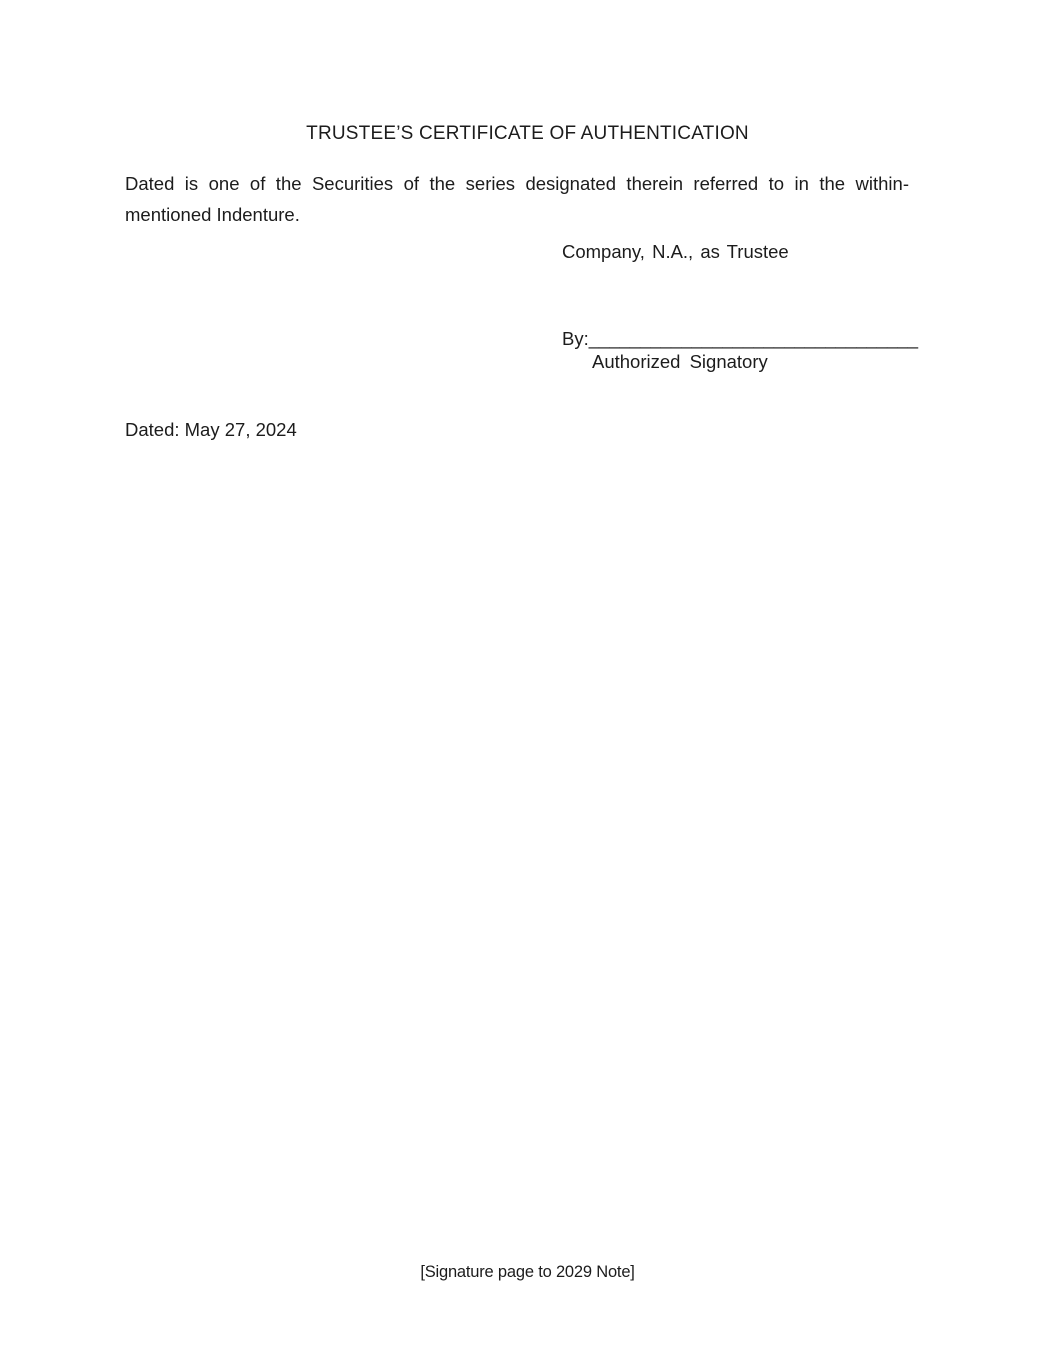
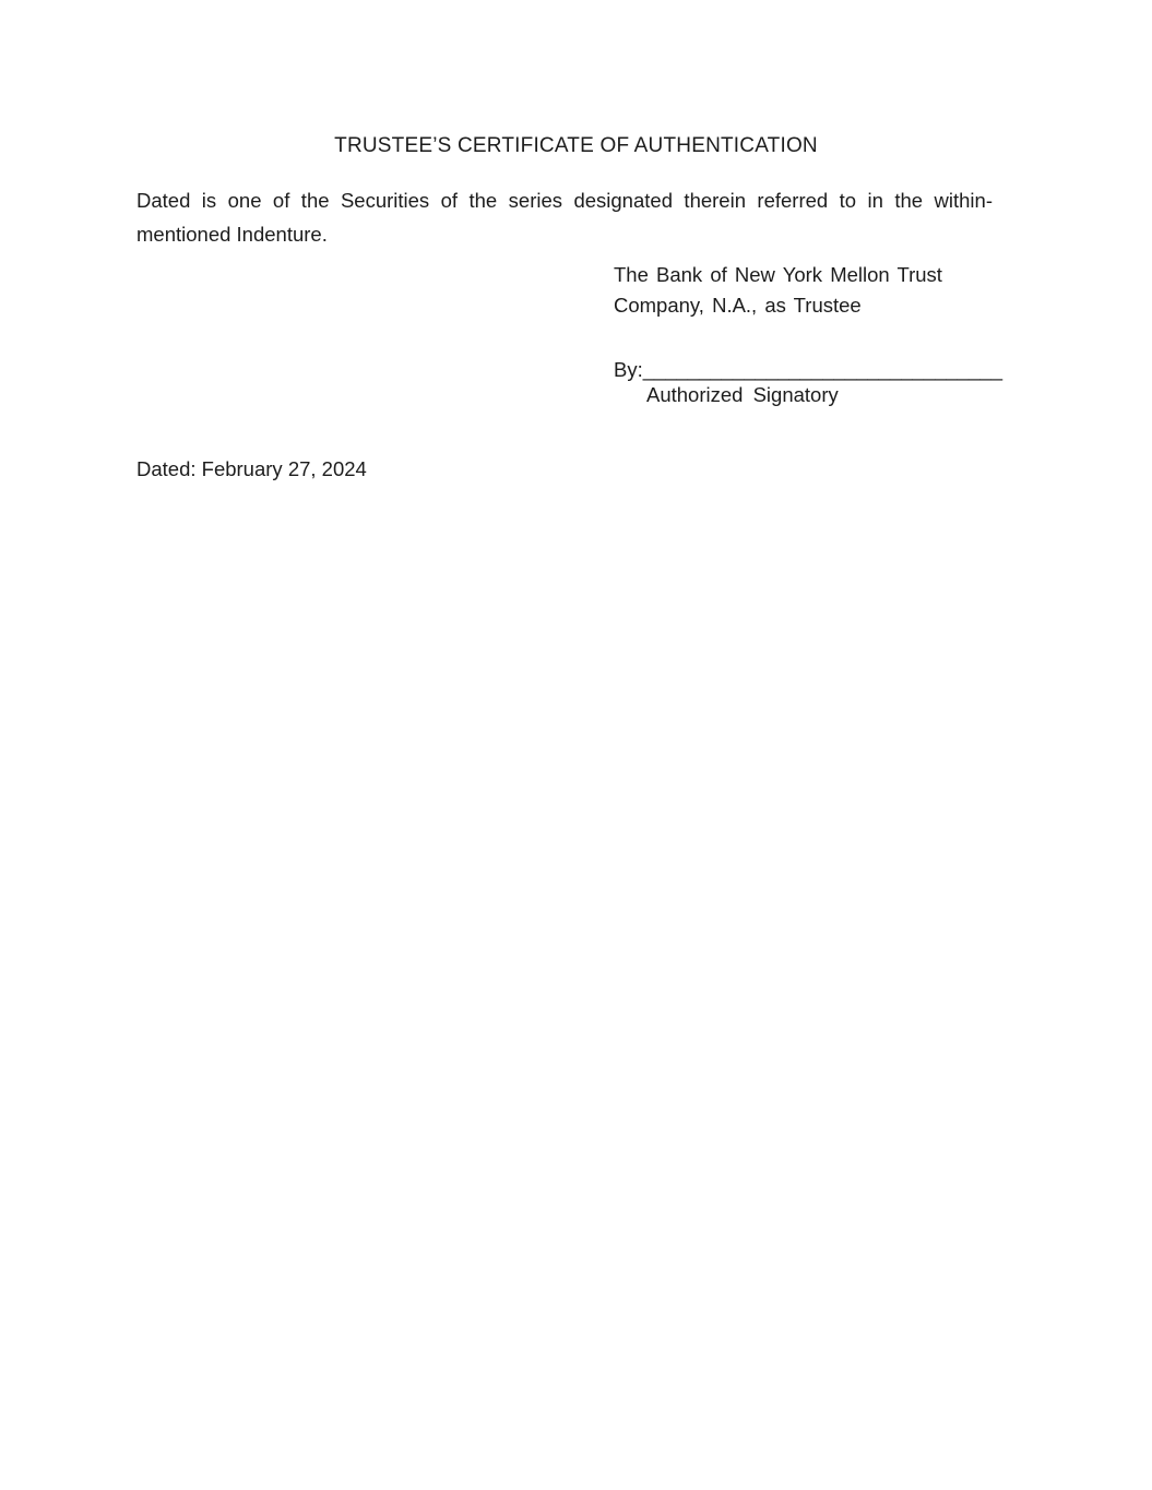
  TRUSTEE’S CERTIFICATE OF AUTHENTICATION
  Dated is one of the Securities of the series designated therein referred to in the within-mentioned Indenture.
+ The Bank of New York Mellon Trust
  Company, N.A., as Trustee
  By: ________________________________
  Authorized Signatory
- Dated: May 27, 2024
+ Dated: February 27, 2024
- [Signature page to 2029 Note]
